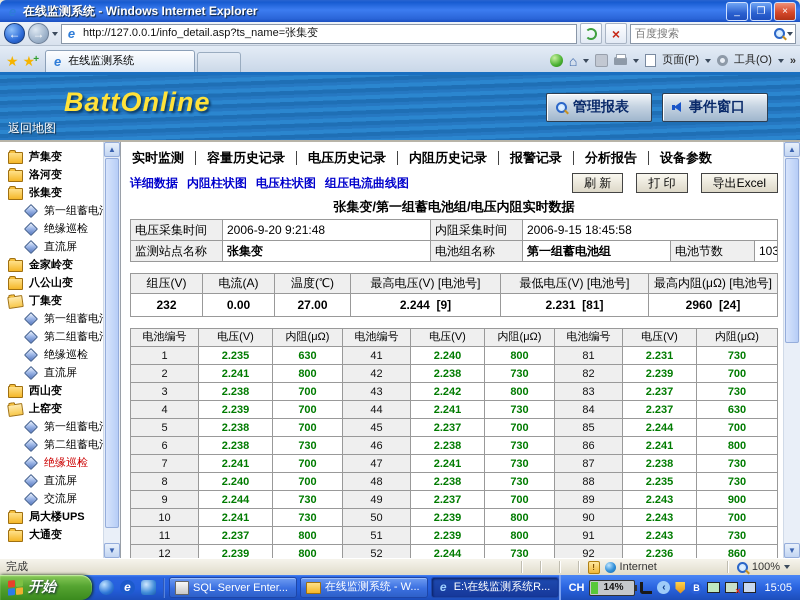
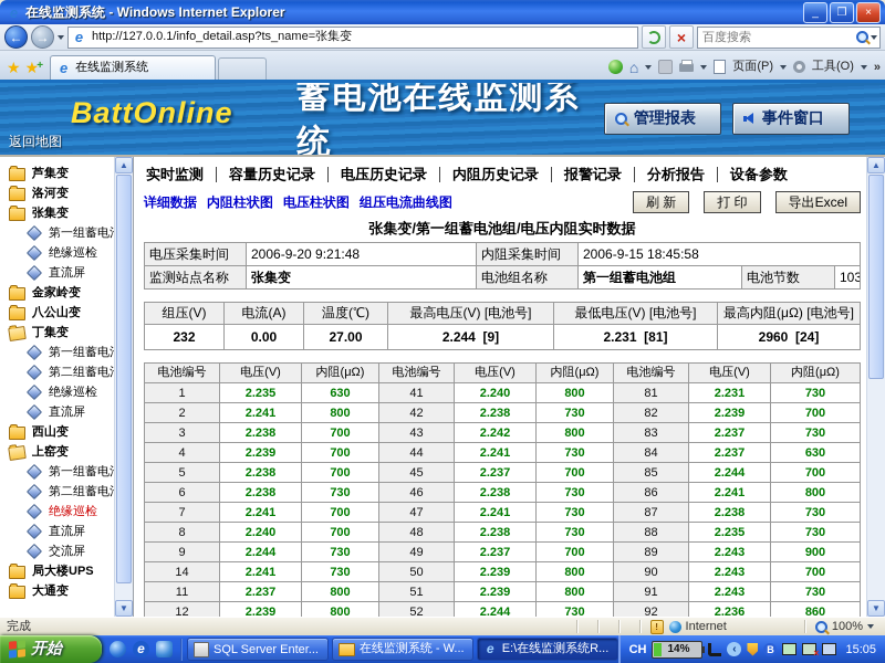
  e
  在线监测系统 - Windows Internet Explorer
  _
  ❐
  ×
  ←
  →
  e
  http://127.0.0.1/info_detail.asp?ts_name=张集变
  ×
  百度搜索
  ★
  ★
  e
  在线监测系统
  ⌂
  页面(P)
  工具(O)
  »
  BattOnline
+ 蓄电池在线监测系统
  管理报表
  事件窗口
  返回地图
  芦集变
  洛河变
  张集变
  第一组蓄电
  绝缘巡检
  直流屏
  金家岭变
  八公山变
  丁集变
  第一组蓄电
  第二组蓄电
  绝缘巡检
  直流屏
  西山变
  上窑变
  第一组蓄电
  第二组蓄电
  绝缘巡检
  直流屏
  交流屏
  局大楼UPS
  大通变
  ▲
  ▼
  实时监测
  容量历史记录
  电压历史记录
  内阻历史记录
  报警记录
  分析报告
  设备参数
  详细数据
  内阻柱状图
  电压柱状图
  组压电流曲线图
  刷 新
  打 印
  导出Excel
  张集变/第一组蓄电池组/电压内阻实时数据
  电压采集时间	2006-9-20 9:21:48	内阻采集时间	2006-9-15 18:45:58
  监测站点名称	张集变	电池组名称	第一组蓄电池组	电池节数	103
  组压(V)	电流(A)	温度(℃)	最高电压(V) [电池号]	最低电压(V) [电池号]	最高内阻(μΩ) [电池号]
  232	0.00	27.00	2.244 [9]	2.231 [81]	2960 [24]
  电池编号	电压(V)	内阻(μΩ)	电池编号	电压(V)	内阻(μΩ)	电池编号	电压(V)	内阻(μΩ)
  1	2.235	630	41	2.240	800	81	2.231	730
  2	2.241	800	42	2.238	730	82	2.239	700
  3	2.238	700	43	2.242	800	83	2.237	730
  4	2.239	700	44	2.241	730	84	2.237	630
  5	2.238	700	45	2.237	700	85	2.244	700
  6	2.238	730	46	2.238	730	86	2.241	800
  7	2.241	700	47	2.241	730	87	2.238	730
  8	2.240	700	48	2.238	730	88	2.235	730
  9	2.244	730	49	2.237	700	89	2.243	900
- 10	2.241	730	50	2.239	800	90	2.243	700
+ 14	2.241	730	50	2.239	800	90	2.243	700
  11	2.237	800	51	2.239	800	91	2.243	730
  12	2.239	800	52	2.244	730	92	2.236	860
  ▲
  ▼
  完成
  !
  Internet
  100%
  开始
  e
  SQL Server Enter...
  在线监测系统 - W...
  e
  E:\在线监测系统R...
  CH
  14%
  ‹
  B
  15:05
